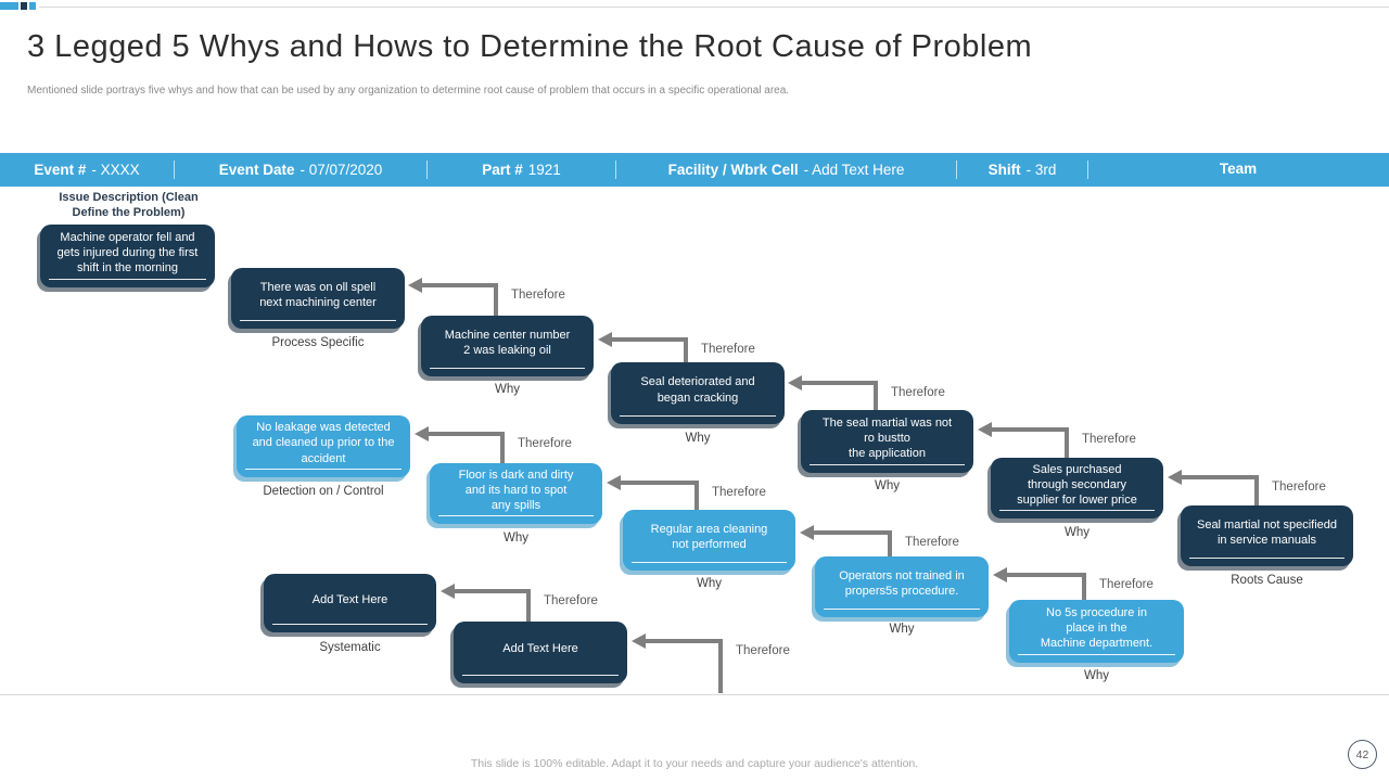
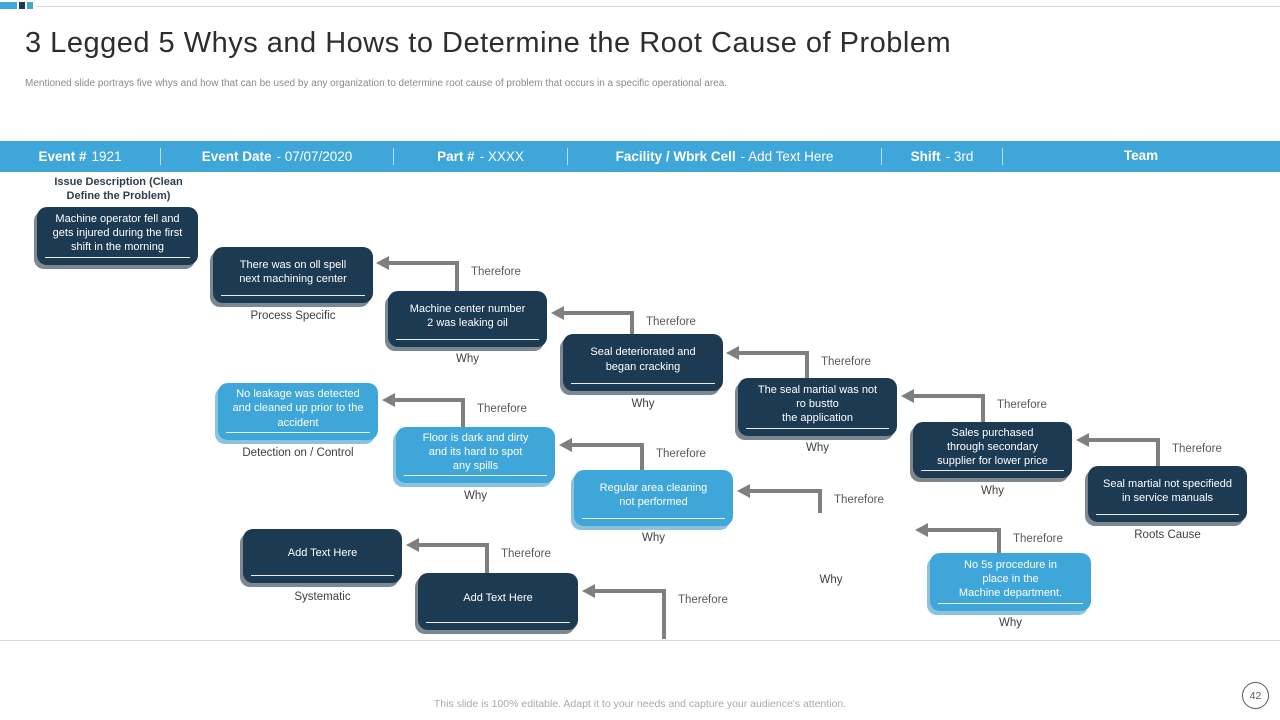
  3 Legged 5 Whys and Hows to Determine the Root Cause of Problem
  Mentioned slide portrays five whys and how that can be used by any organization to determine root cause of problem that occurs in a specific operational area.
  Event #
- - XXXX
+ 1921
  Event Date
  - 07/07/2020
  Part #
- 1921
+ - XXXX
  Facility / Wbrk Cell
  - Add Text Here
  Shift
  - 3rd
  Team
  Issue Description (Clean Define the Problem)
  Machine operator fell and
  gets injured during the first
  shift in the morning
  There was on oll spell
  next machining center
  Process Specific
  Machine center number
  2 was leaking oil
  Why
  Seal deteriorated and
  began cracking
  Why
  The seal martial was not
  ro bustto
  the application
  Why
  Sales purchased
  through secondary
  supplier for lower price
  Why
  Seal martial not specifiedd
  in service manuals
  Roots Cause
  No leakage was detected
  and cleaned up prior to the
  accident
  Detection on / Control
  Floor is dark and dirty
  and its hard to spot
  any spills
  Why
  Regular area cleaning
  not performed
  Why
- Operators not trained in
- propers5s procedure.
  Why
  No 5s procedure in
  place in the
  Machine department.
  Why
  Add Text Here
  Systematic
  Add Text Here
  Therefore
  Therefore
  Therefore
  Therefore
  Therefore
  Therefore
  Therefore
  Therefore
  Therefore
  Therefore
  Therefore
  This slide is 100% editable. Adapt it to your needs and capture your audience's attention.
  42
